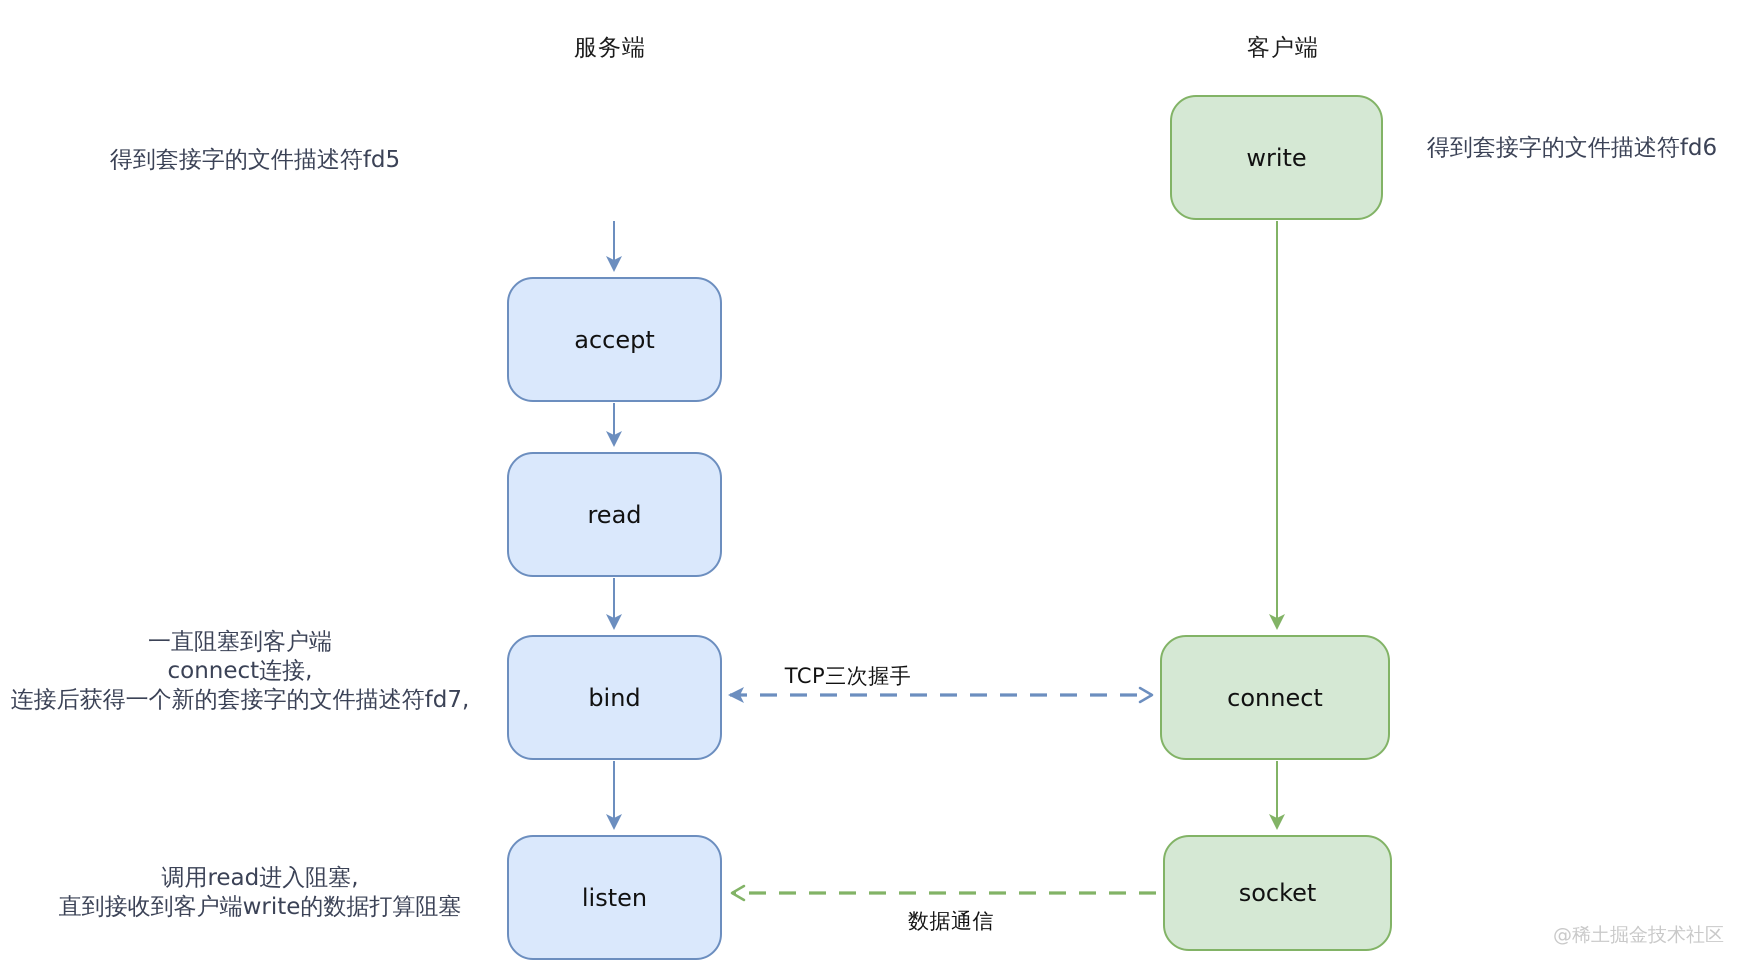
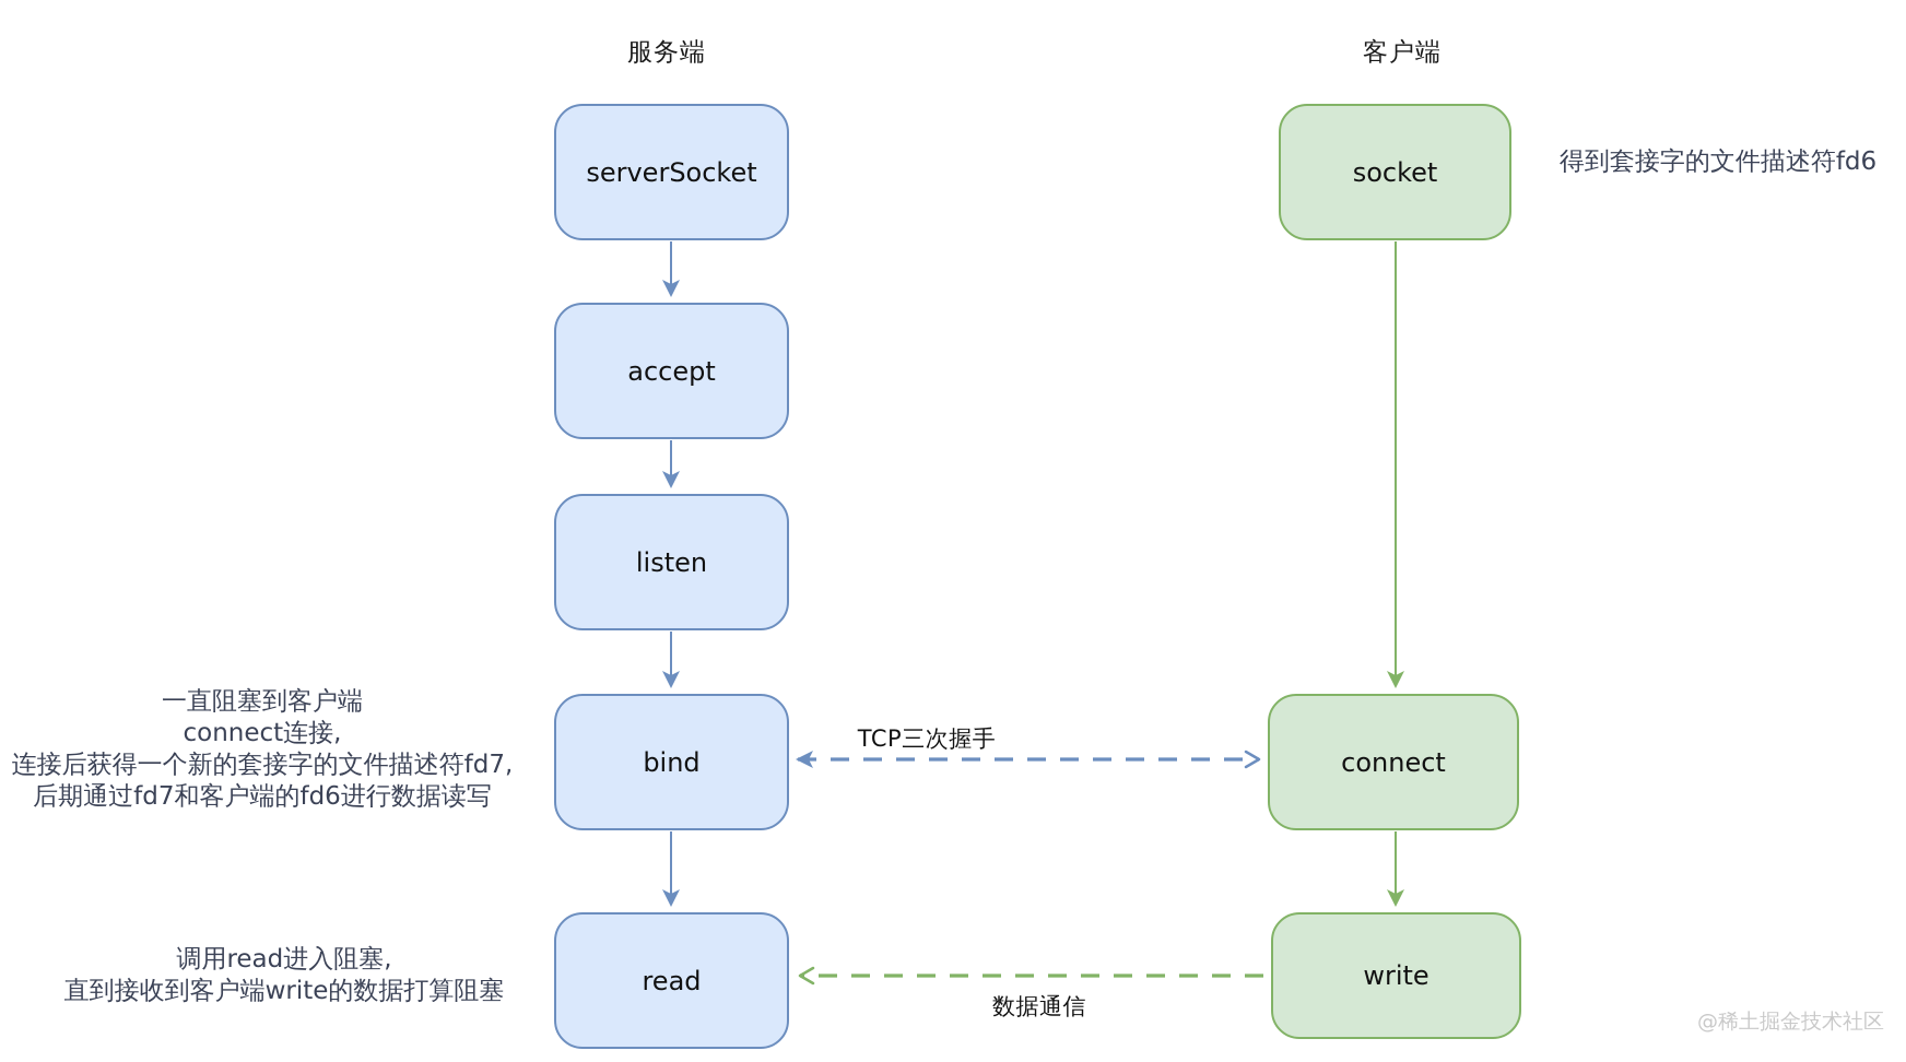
  服务端
  客户端
+ serverSocket
  accept
- read
+ listen
  bind
- listen
+ read
- write
+ socket
  connect
- socket
+ write
  TCP三次握手
  数据通信
- 得到套接字的文件描述符fd5
  得到套接字的文件描述符fd6
  一直阻塞到客户端
  connect连接,
  连接后获得一个新的套接字的文件描述符fd7,
+ 后期通过fd7和客户端的fd6进行数据读写
  调用read进入阻塞,
  直到接收到客户端write的数据打算阻塞
  @稀土掘金技术社区
